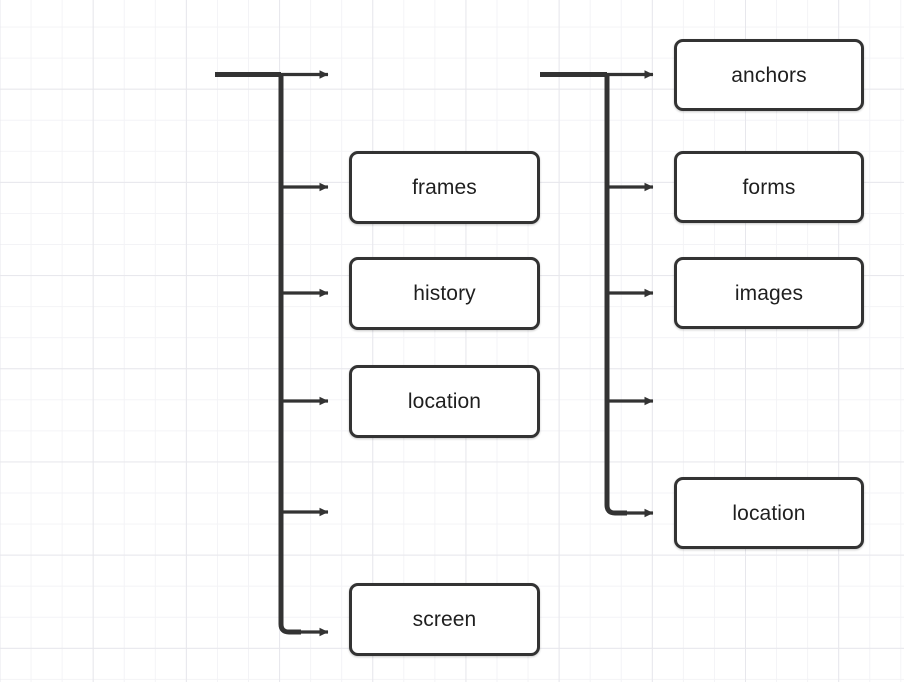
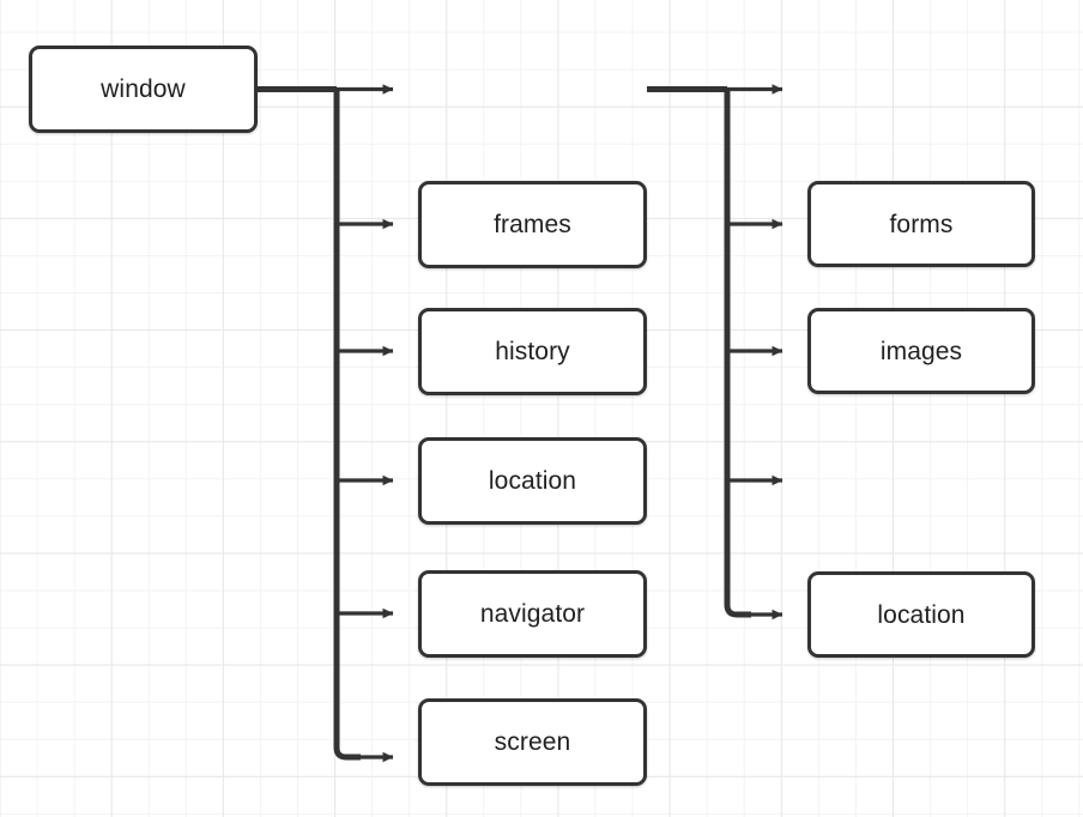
+ window
  frames
  history
  location
+ navigator
  screen
- anchors
  forms
  images
  location
